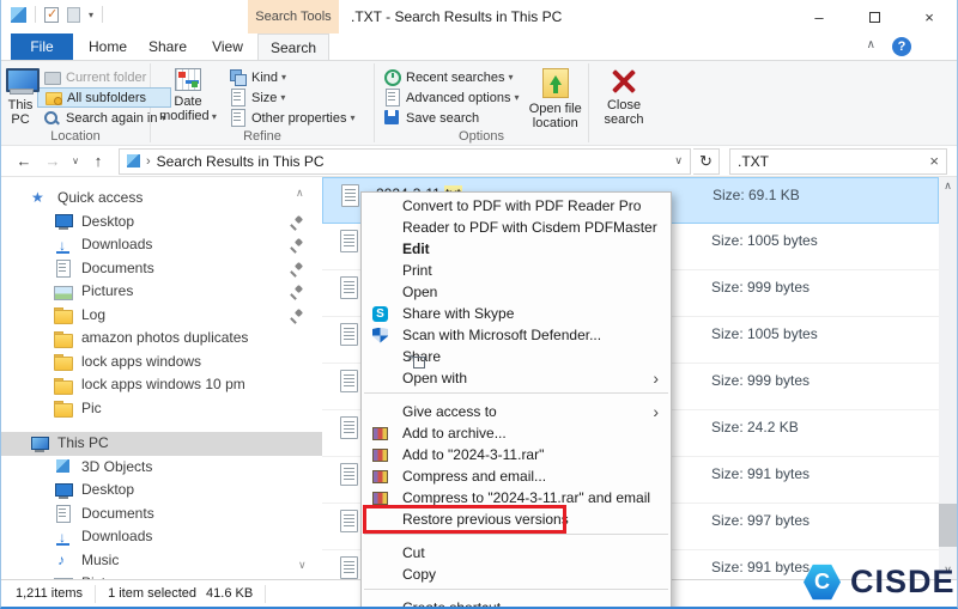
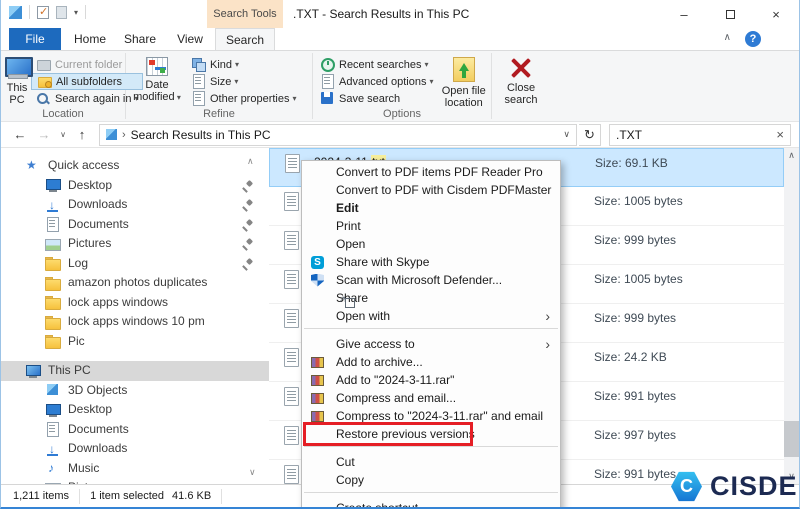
  ▾
  Search Tools
  .TXT - Search Results in This PC
  –
  ×
  File
  Home
  Share
  View
  Search
  ∧
  ?
  This PC
  Current folder
  All subfolders
  Search again in
  Location
  Date modified
  Kind
  Size
  Other properties
  Refine
  Recent searches
  Advanced options
  Save search
  Open file location
  Options
  Close search
  ←
  →
  ∨
  ↑
  ›
  Search Results in This PC
  ∨
  ↻
  .TXT
  ×
  Quick access
  Desktop
  Downloads
  Documents
  Pictures
  Log
  amazon photos duplicates
  lock apps windows
  lock apps windows 10 pm
  Pic
  This PC
  3D Objects
  Desktop
  Documents
  Downloads
  Music
  ∧
  ∨
  Size: 69.1 KB
  Size: 1005 bytes
  Size: 999 bytes
  Size: 1005 bytes
  Size: 999 bytes
  Size: 24.2 KB
  Size: 991 bytes
  Size: 997 bytes
  Size: 991 bytes
  ∧
  ∨
- Convert to PDF with PDF Reader Pro
+ Convert to PDF items PDF Reader Pro
- Reader to PDF with Cisdem PDFMaster
+ Convert to PDF with Cisdem PDFMaster
  Edit
  Print
  Open
  Share with Skype
  Scan with Microsoft Defender...
  Share
  Open with
  Give access to
  Add to archive...
  Add to "2024-3-11.rar"
  Compress and email...
  Compress to "2024-3-11.rar" and email
  Restore previous versions
  Cut
  Copy
  C
  CISDE
  1,211 items
  1 item selected
  41.6 KB
